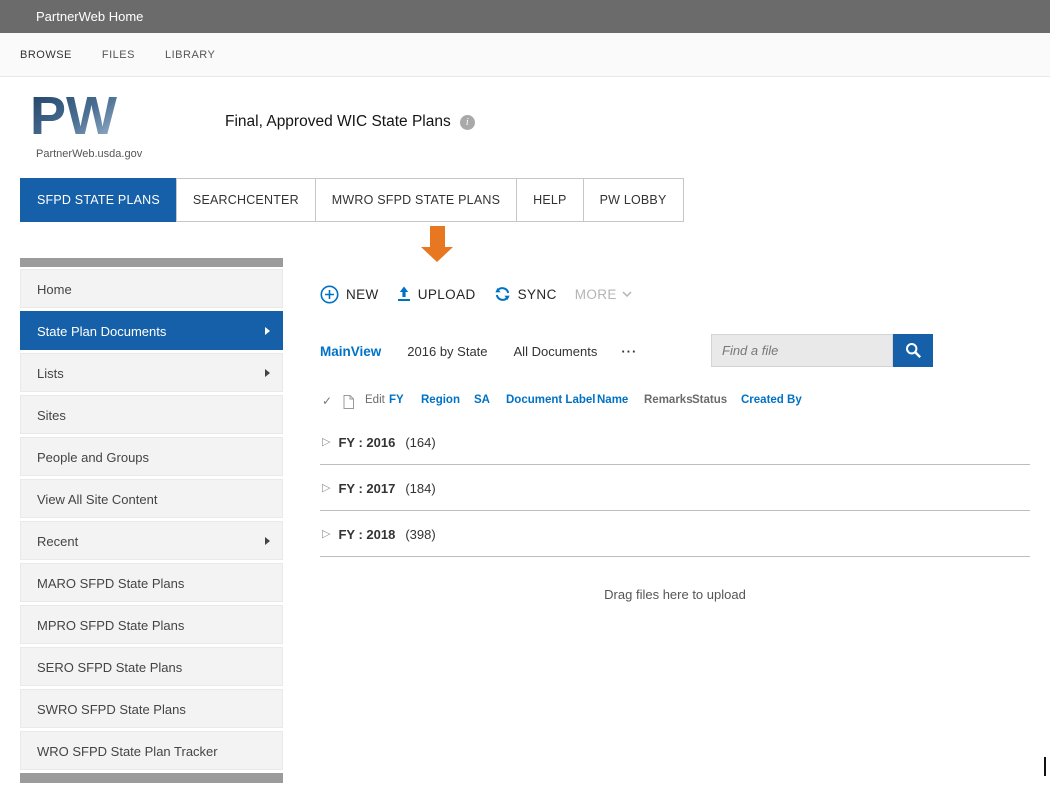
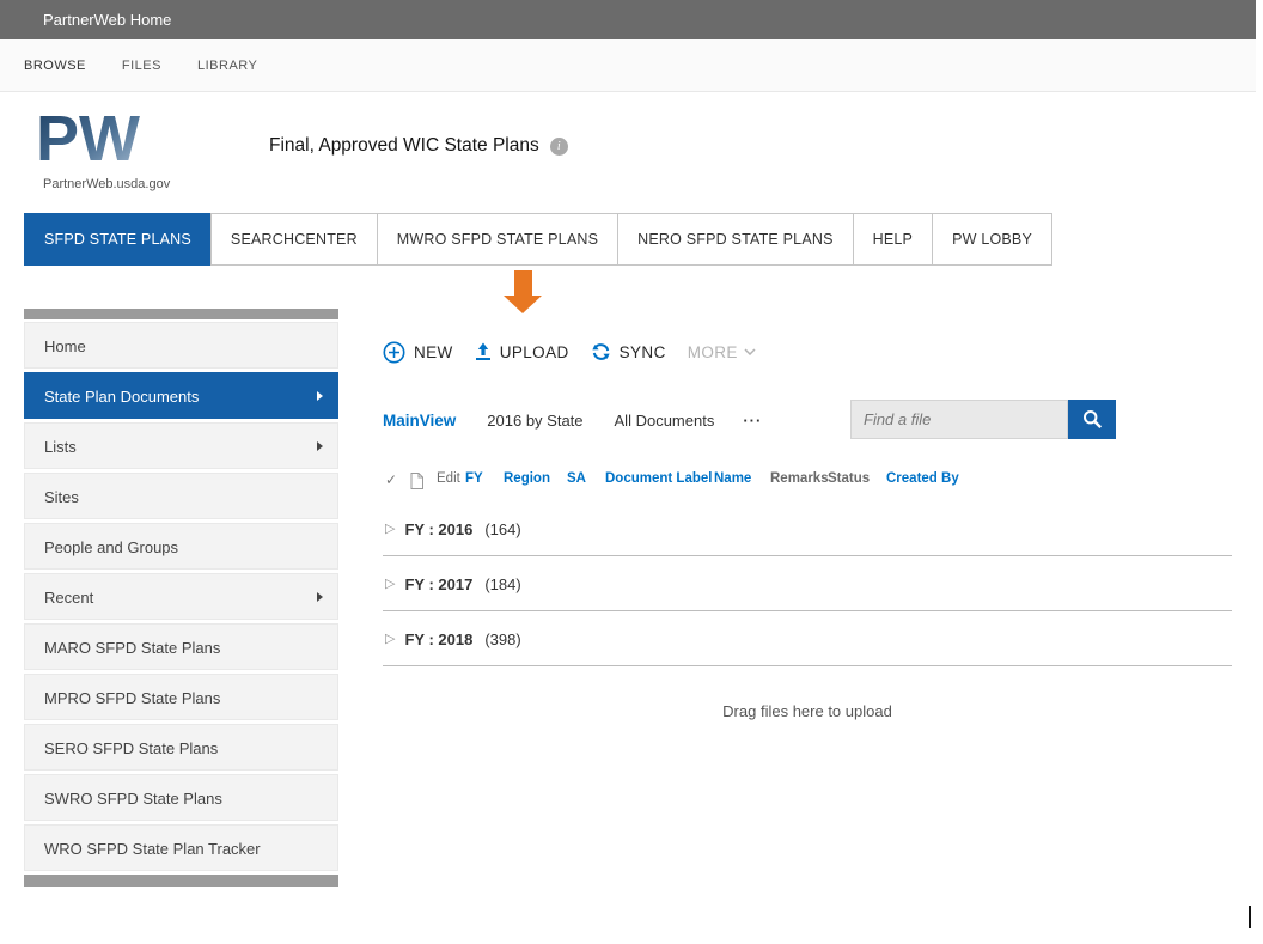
  PartnerWeb Home
  BROWSE
  FILES
  LIBRARY
  PW
  PartnerWeb.usda.gov
  Final, Approved WIC State Plans
  i
  SFPD STATE PLANS
  SEARCHCENTER
  MWRO SFPD STATE PLANS
+ NERO SFPD STATE PLANS
  HELP
  PW LOBBY
  Home
  State Plan Documents
  Lists
  Sites
  People and Groups
- View All Site Content
  Recent
  MARO SFPD State Plans
  MPRO SFPD State Plans
  SERO SFPD State Plans
  SWRO SFPD State Plans
  WRO SFPD State Plan Tracker
  NEW
  UPLOAD
  SYNC
  MORE
  MainView
  2016 by State
  All Documents
  ···
  Find a file
  ✓
  Edit
  FY
  Region
  SA
  Document Label
  Name
  Remarks
  Status
  Created By
  ▷
  FY : 2016
  (164)
  ▷
  FY : 2017
  (184)
  ▷
  FY : 2018
  (398)
  Drag files here to upload
